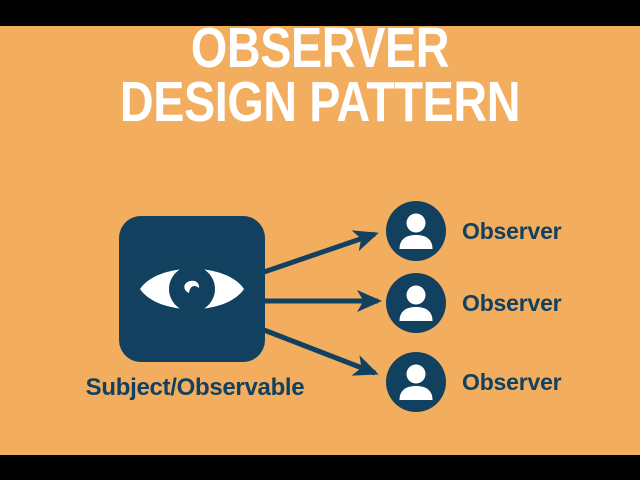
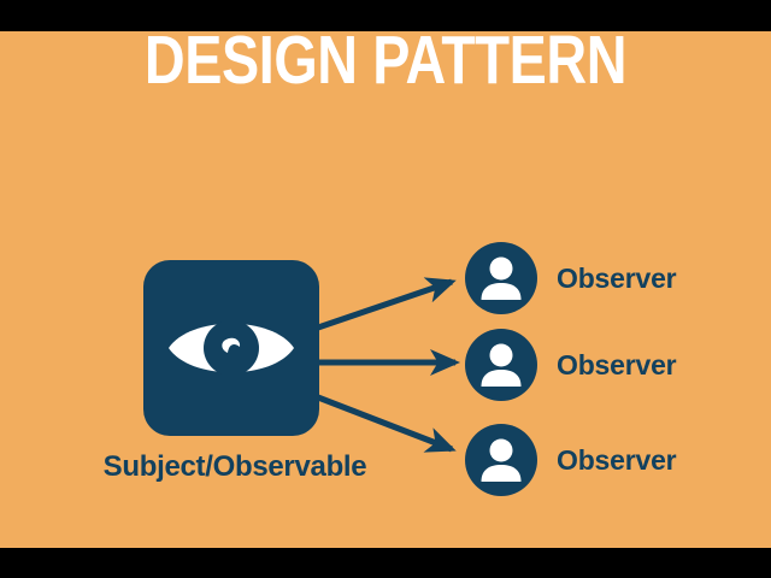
- OBSERVER
  DESIGN PATTERN
  Subject/Observable
  Observer
  Observer
  Observer
